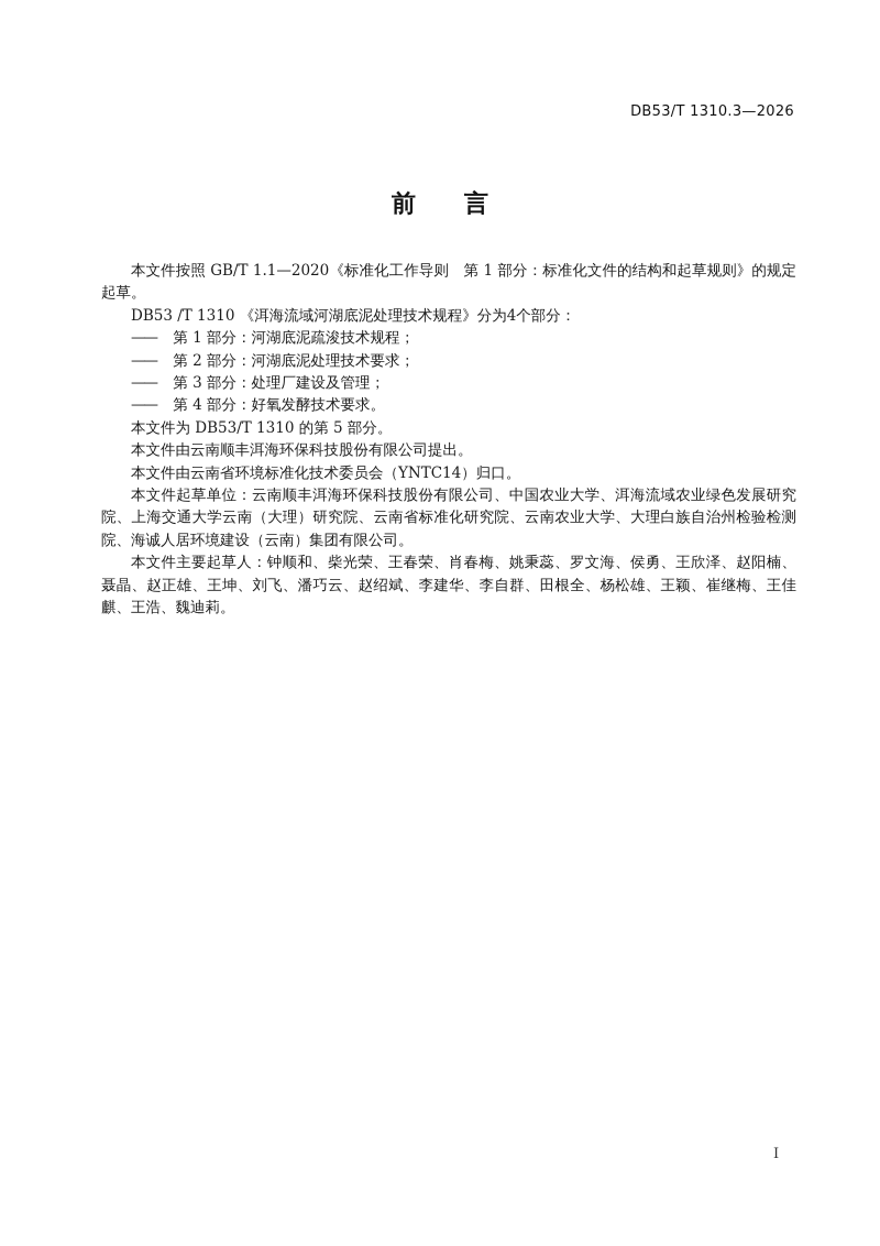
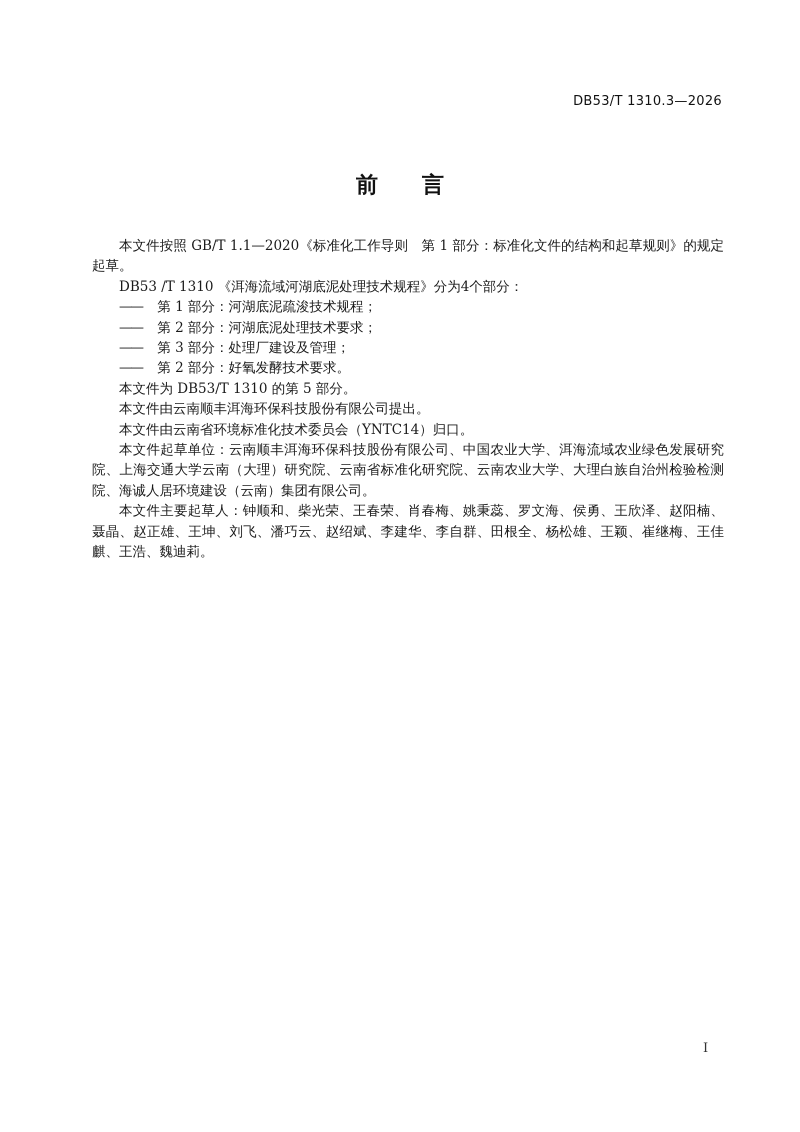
  DB53/T 1310.3—2026
  前 言
  本文件按照 GB/T 1.1—2020《标准化工作导则 第 1 部分：标准化文件的结构和起草规则》的规定起草。
  DB53 /T 1310 《洱海流域河湖底泥处理技术规程》分为4个部分：
  —— 第 1 部分：河湖底泥疏浚技术规程；
  —— 第 2 部分：河湖底泥处理技术要求；
  —— 第 3 部分：处理厂建设及管理；
- —— 第 4 部分：好氧发酵技术要求。
+ —— 第 2 部分：好氧发酵技术要求。
  本文件为 DB53/T 1310 的第 5 部分。
  本文件由云南顺丰洱海环保科技股份有限公司提出。
  本文件由云南省环境标准化技术委员会（YNTC14）归口。
  本文件起草单位：云南顺丰洱海环保科技股份有限公司、中国农业大学、洱海流域农业绿色发展研究院、上海交通大学云南（大理）研究院、云南省标准化研究院、云南农业大学、大理白族自治州检验检测院、海诚人居环境建设（云南）集团有限公司。
  本文件主要起草人：钟顺和、柴光荣、王春荣、肖春梅、姚秉蕊、罗文海、侯勇、王欣泽、赵阳楠、聂晶、赵正雄、王坤、刘飞、潘巧云、赵绍斌、李建华、李自群、田根全、杨松雄、王颖、崔继梅、王佳麒、王浩、魏迪莉。
  I
